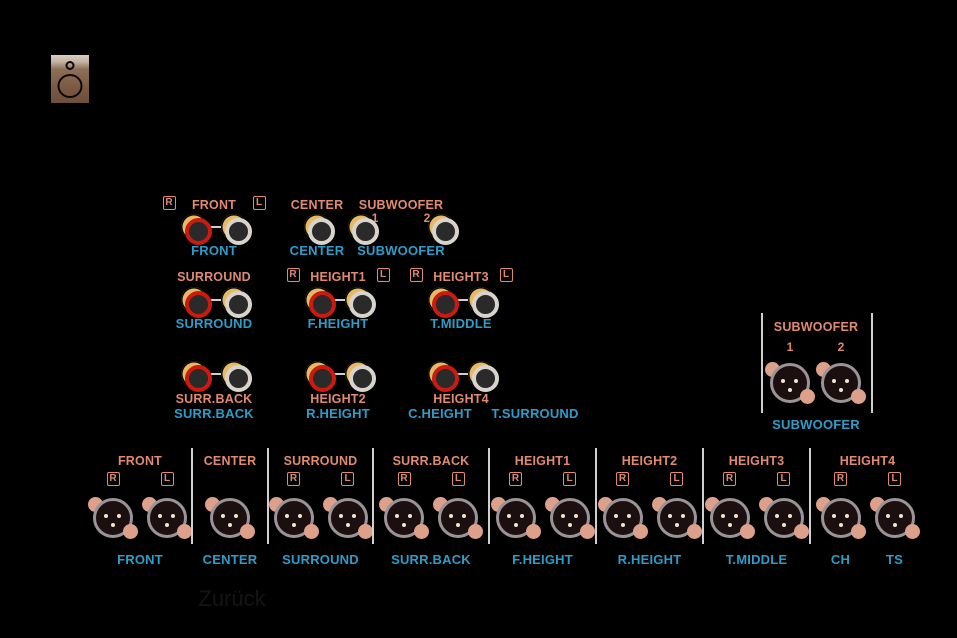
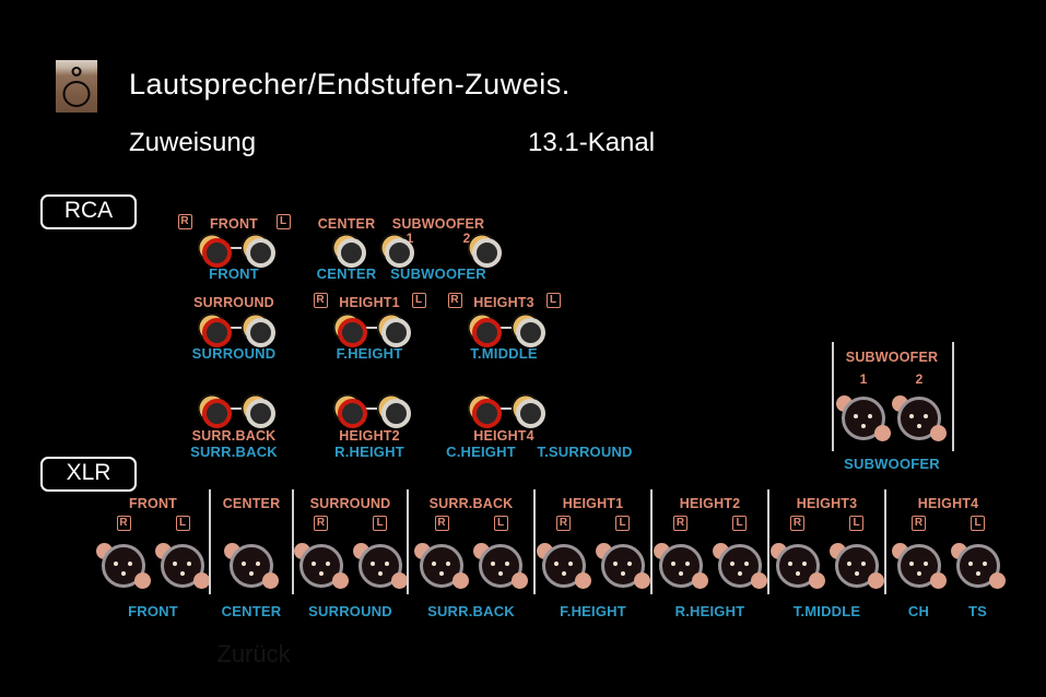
+ Lautsprecher/Endstufen-Zuweis.
+ Zuweisung
+ 13.1-Kanal
+ RCA
+ XLR
  R
  FRONT
  L
  FRONT
  CENTER
  CENTER
  SUBWOOFER
  1
  2
  SUBWOOFER
  SURROUND
  SURROUND
  R
  L
  HEIGHT1
  F.HEIGHT
  R
  L
  HEIGHT3
  T.MIDDLE
  SURR.BACK
  SURR.BACK
  HEIGHT2
  R.HEIGHT
  HEIGHT4
  C.HEIGHT
  T.SURROUND
  SUBWOOFER
  1
  2
  SUBWOOFER
  FRONT
  R
  L
  FRONT
  CENTER
  CENTER
  SURROUND
  R
  L
  SURROUND
  SURR.BACK
  R
  L
  SURR.BACK
  HEIGHT1
  R
  L
  F.HEIGHT
  HEIGHT2
  R
  L
  R.HEIGHT
  HEIGHT3
  R
  L
  T.MIDDLE
  HEIGHT4
  R
  L
  CH
  TS
